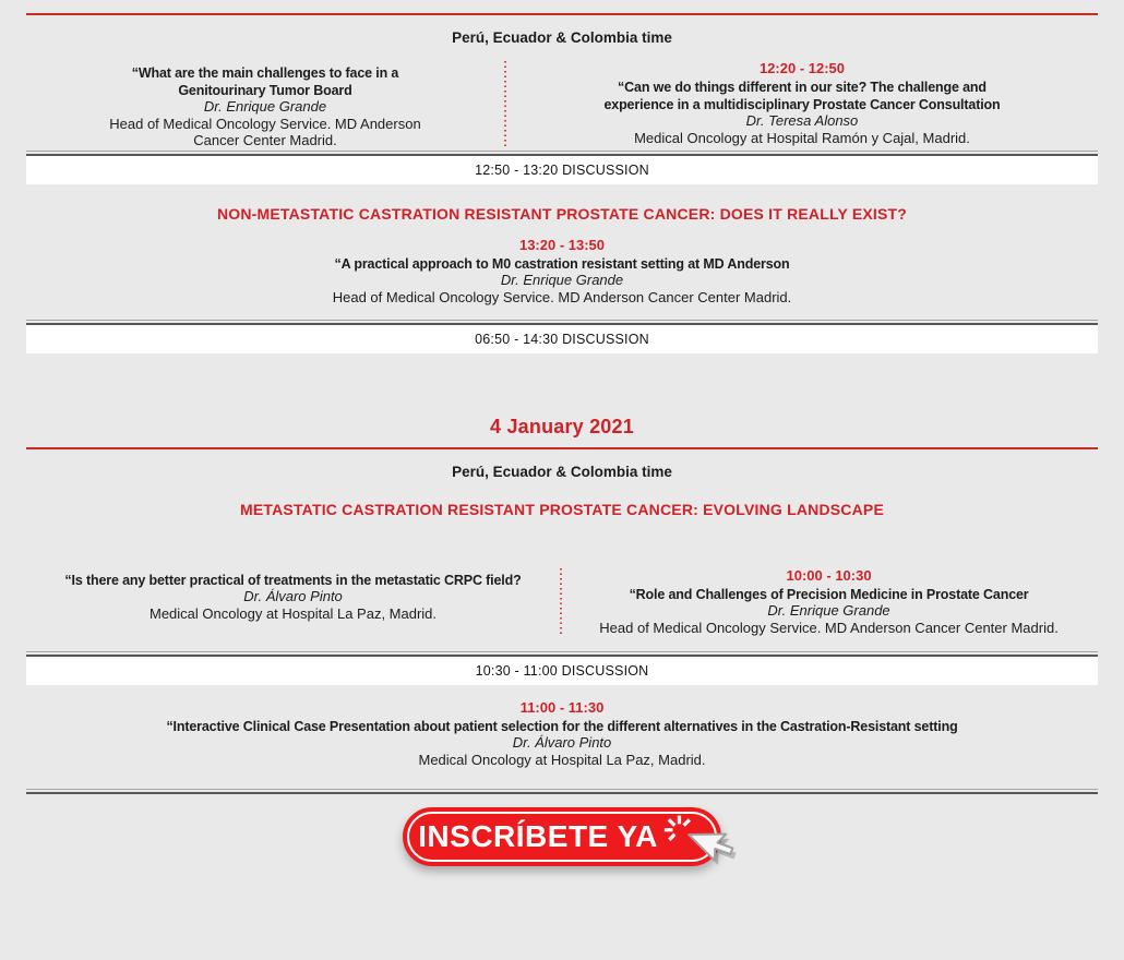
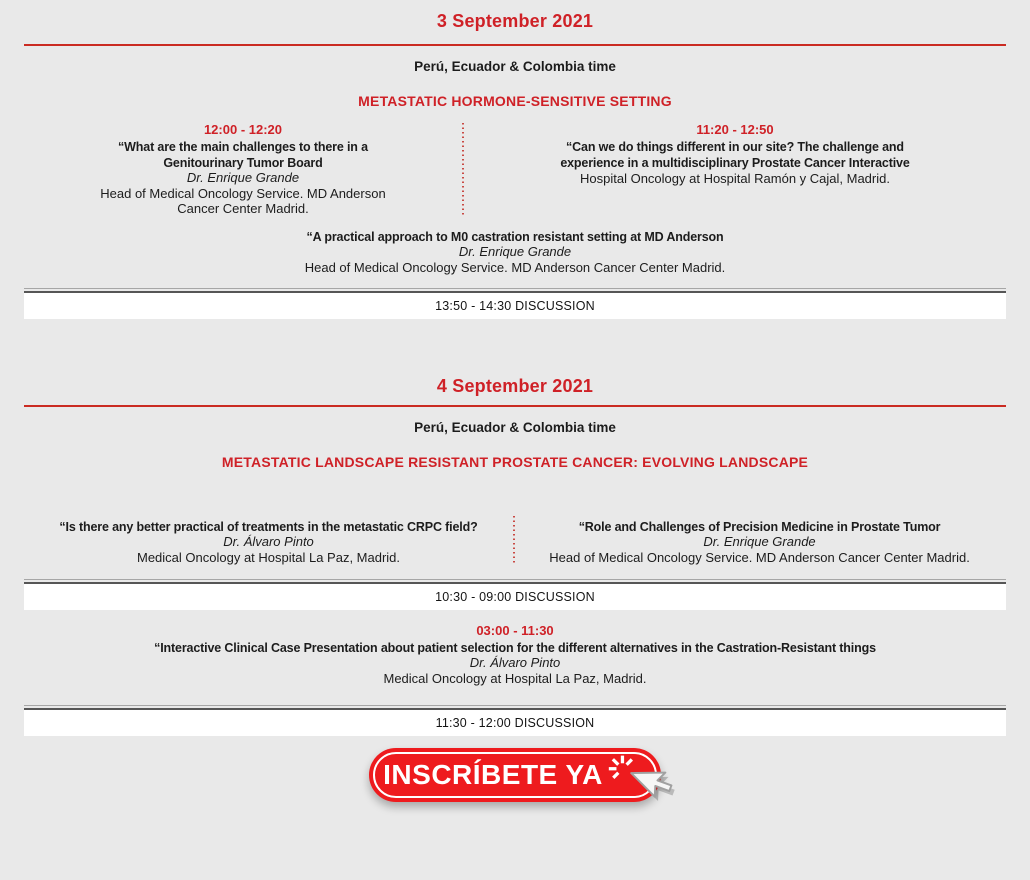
+ 3 September 2021
  Perú, Ecuador & Colombia time
+ METASTATIC HORMONE-SENSITIVE SETTING
+ 12:00 - 12:20
- “What are the main challenges to face in a Genitourinary Tumor Board
+ “What are the main challenges to there in a Genitourinary Tumor Board
  Dr. Enrique Grande
  Head of Medical Oncology Service. MD Anderson Cancer Center Madrid.
- 12:20 - 12:50
+ 11:20 - 12:50
- “Can we do things different in our site? The challenge and experience in a multidisciplinary Prostate Cancer Consultation
+ “Can we do things different in our site? The challenge and experience in a multidisciplinary Prostate Cancer Interactive
- Dr. Teresa Alonso
- Medical Oncology at Hospital Ramón y Cajal, Madrid.
+ Hospital Oncology at Hospital Ramón y Cajal, Madrid.
- 12:50 - 13:20 DISCUSSION
- NON-METASTATIC CASTRATION RESISTANT PROSTATE CANCER: DOES IT REALLY EXIST?
- 13:20 - 13:50
  “A practical approach to M0 castration resistant setting at MD Anderson
  Dr. Enrique Grande
  Head of Medical Oncology Service. MD Anderson Cancer Center Madrid.
- 06:50 - 14:30 DISCUSSION
+ 13:50 - 14:30 DISCUSSION
- 4 January 2021
+ 4 September 2021
  Perú, Ecuador & Colombia time
- METASTATIC CASTRATION RESISTANT PROSTATE CANCER: EVOLVING LANDSCAPE
+ METASTATIC LANDSCAPE RESISTANT PROSTATE CANCER: EVOLVING LANDSCAPE
  “Is there any better practical of treatments in the metastatic CRPC field?
  Dr. Álvaro Pinto
  Medical Oncology at Hospital La Paz, Madrid.
- 10:00 - 10:30
- “Role and Challenges of Precision Medicine in Prostate Cancer
+ “Role and Challenges of Precision Medicine in Prostate Tumor
  Dr. Enrique Grande
  Head of Medical Oncology Service. MD Anderson Cancer Center Madrid.
- 10:30 - 11:00 DISCUSSION
+ 10:30 - 09:00 DISCUSSION
- 11:00 - 11:30
+ 03:00 - 11:30
- “Interactive Clinical Case Presentation about patient selection for the different alternatives in the Castration-Resistant setting
+ “Interactive Clinical Case Presentation about patient selection for the different alternatives in the Castration-Resistant things
  Dr. Álvaro Pinto
  Medical Oncology at Hospital La Paz, Madrid.
+ 11:30 - 12:00 DISCUSSION
  INSCRÍBETE YA
